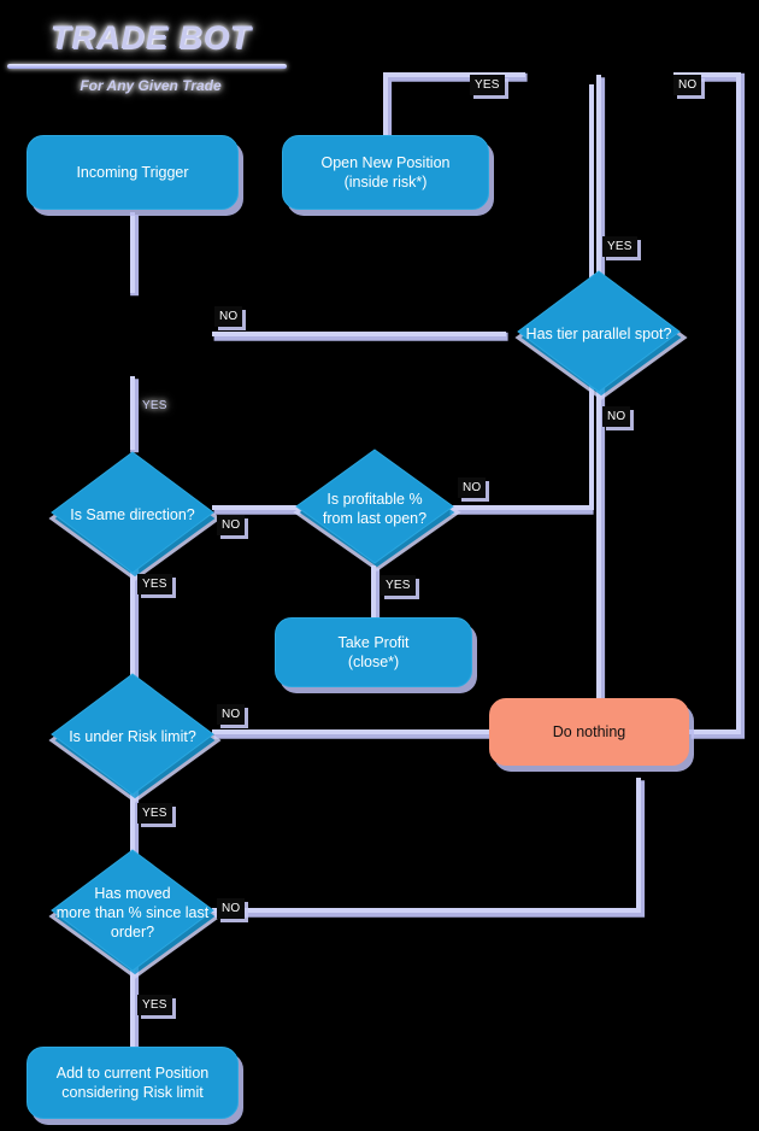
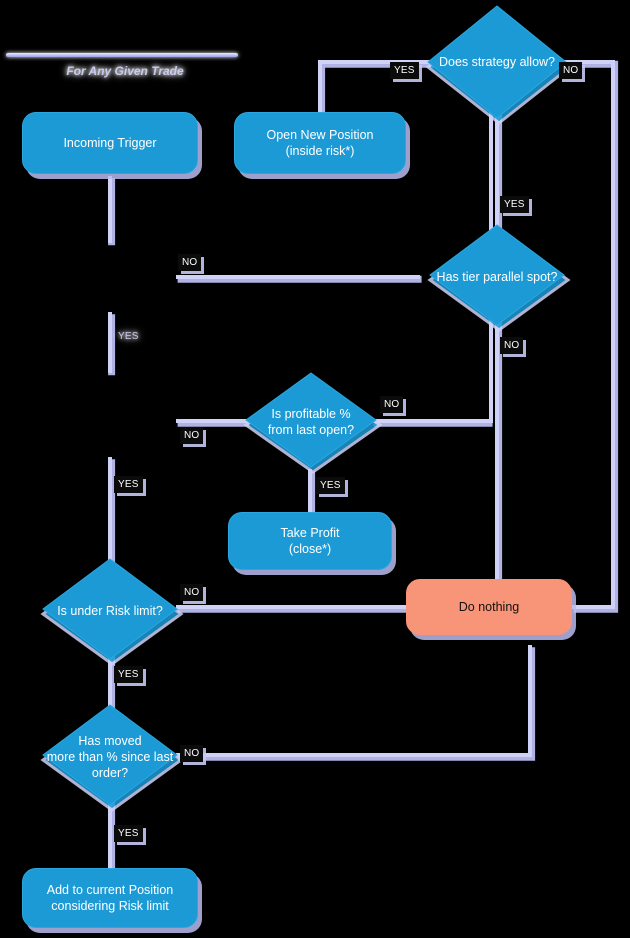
- TRADE BOT
  For Any Given Trade
  Incoming Trigger
  Open New Position
  (inside risk*)
+ Does strategy allow?
  Has tier parallel spot?
- Is Same direction?
  Is profitable %
  from last open?
  Take Profit
  (close*)
  Is under Risk limit?
  Do nothing
  Has moved
  more than % since last
  order?
  Add to current Position
  considering Risk limit
  YES
  NO
  NO
  YES
  NO
  YES
  NO
  YES
  NO
  YES
  NO
  YES
  NO
  YES
